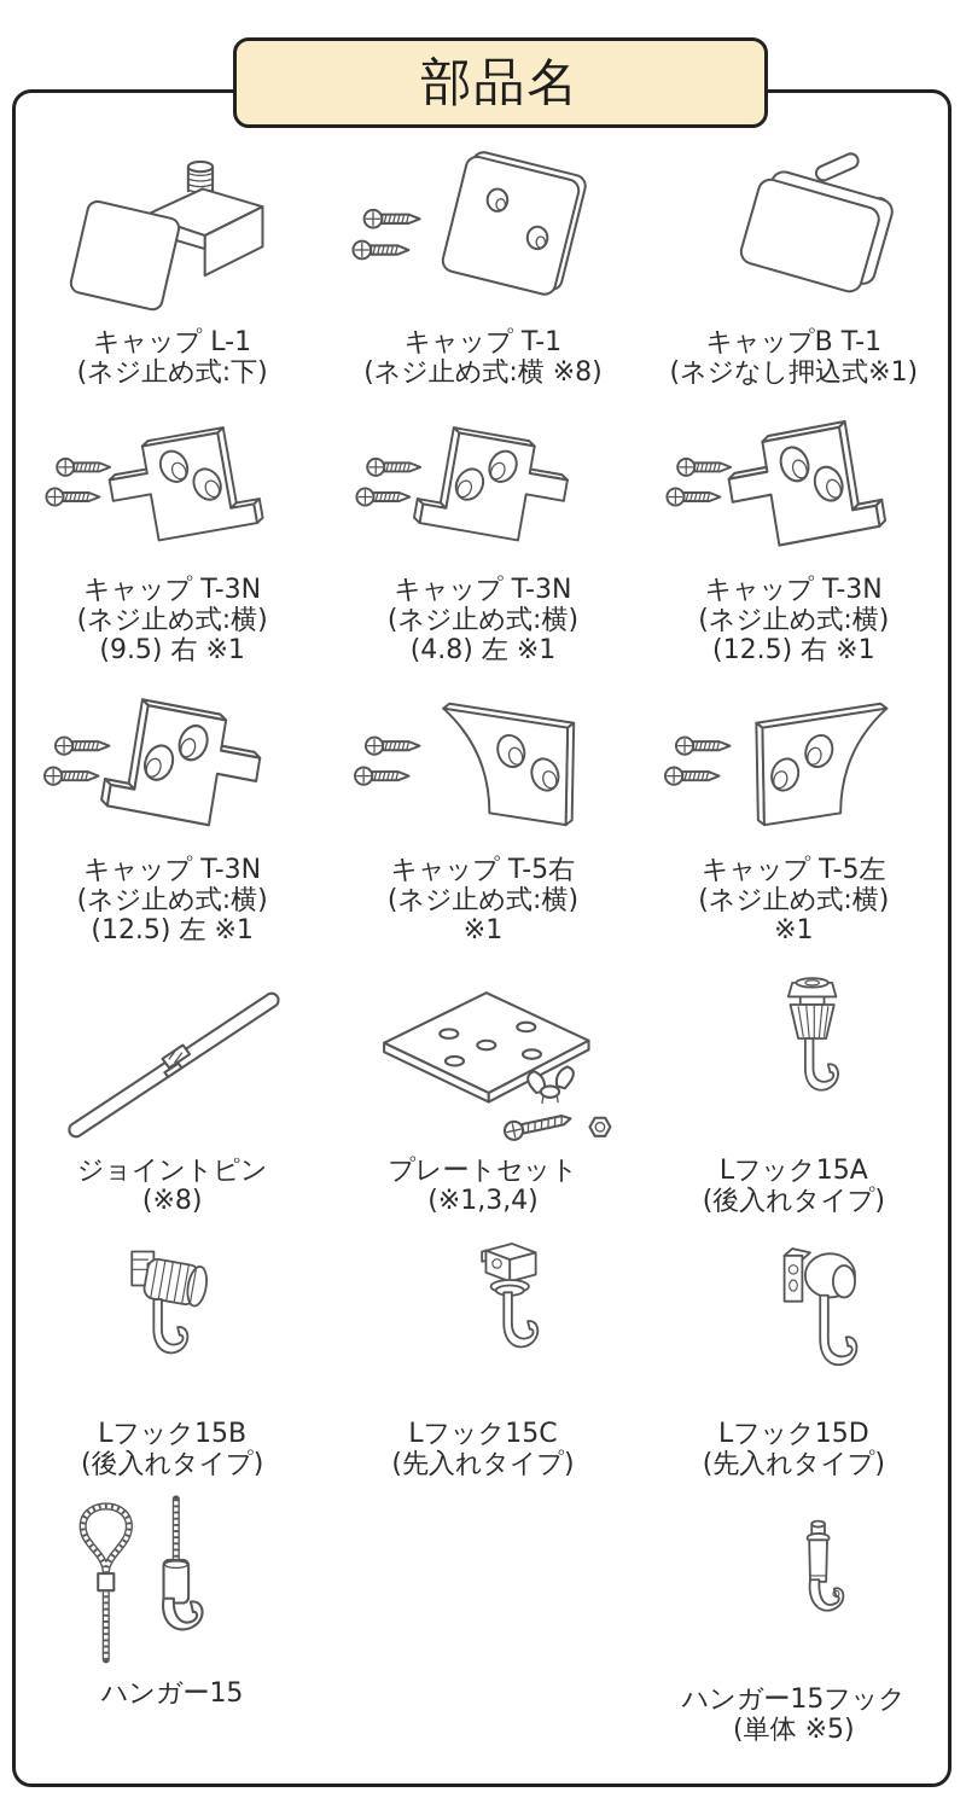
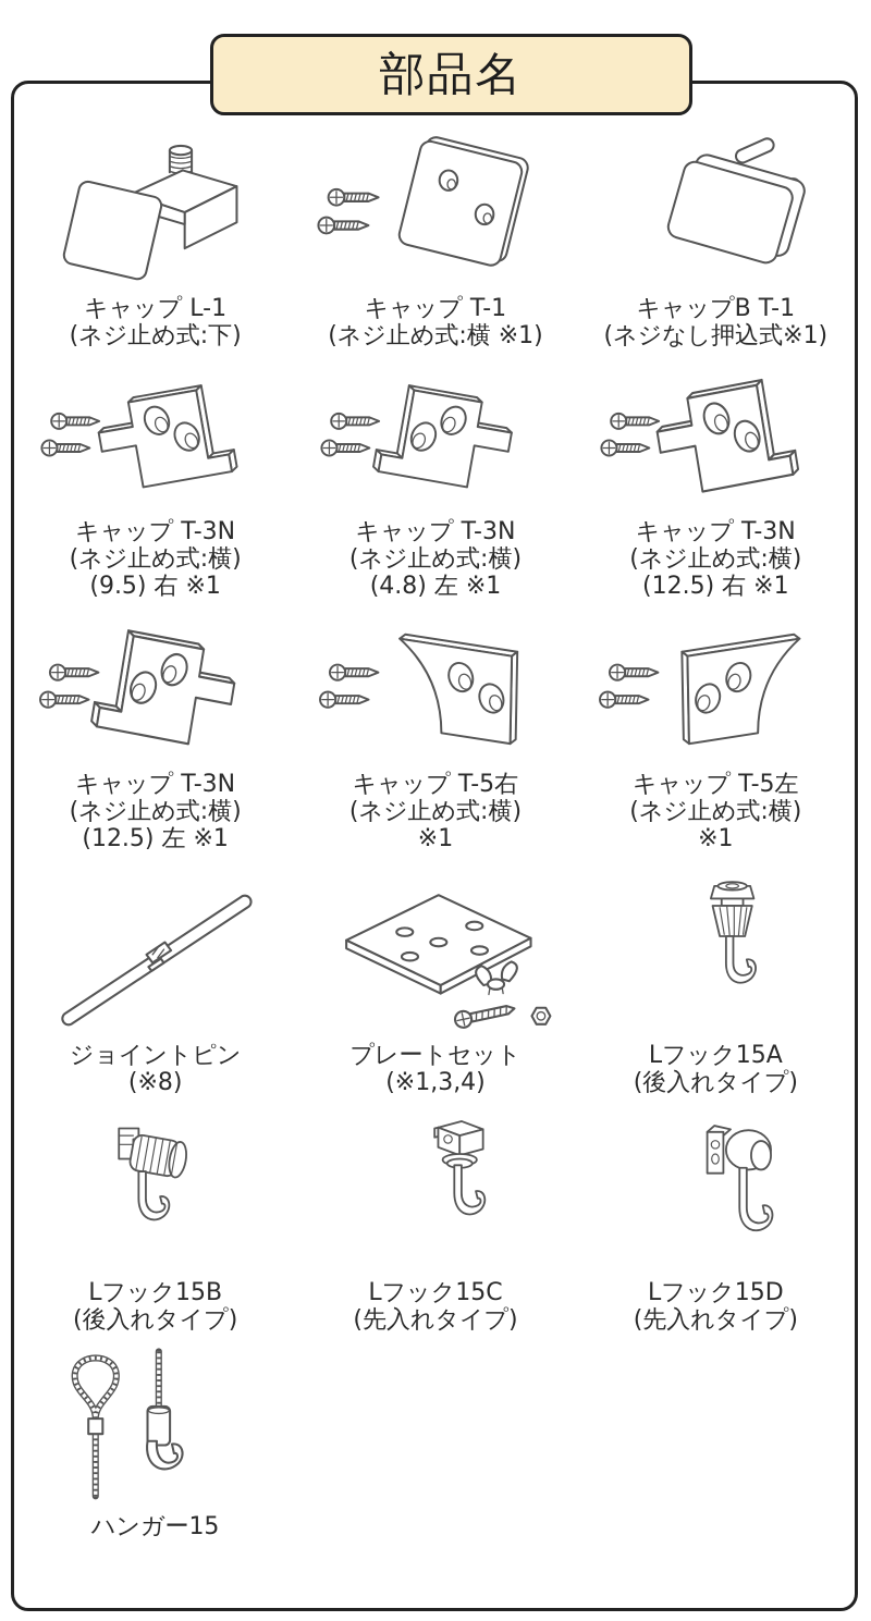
  部品名
  キャップ L-1
  (ネジ止め式:下)
  キャップ T-1
- (ネジ止め式:横 ※8)
+ (ネジ止め式:横 ※1)
  キャップB T-1
  (ネジなし押込式※1)
  キャップ T-3N
  (ネジ止め式:横)
  (9.5) 右 ※1
  キャップ T-3N
  (ネジ止め式:横)
  (4.8) 左 ※1
  キャップ T-3N
  (ネジ止め式:横)
  (12.5) 右 ※1
  キャップ T-3N
  (ネジ止め式:横)
  (12.5) 左 ※1
  キャップ T-5右
  (ネジ止め式:横)
  ※1
  キャップ T-5左
  (ネジ止め式:横)
  ※1
  ジョイントピン
  (※8)
  プレートセット
  (※1,3,4)
  Lフック15A
  (後入れタイプ)
  Lフック15B
  (後入れタイプ)
  Lフック15C
  (先入れタイプ)
  Lフック15D
  (先入れタイプ)
  ハンガー15
- ハンガー15フック
- (単体 ※5)
